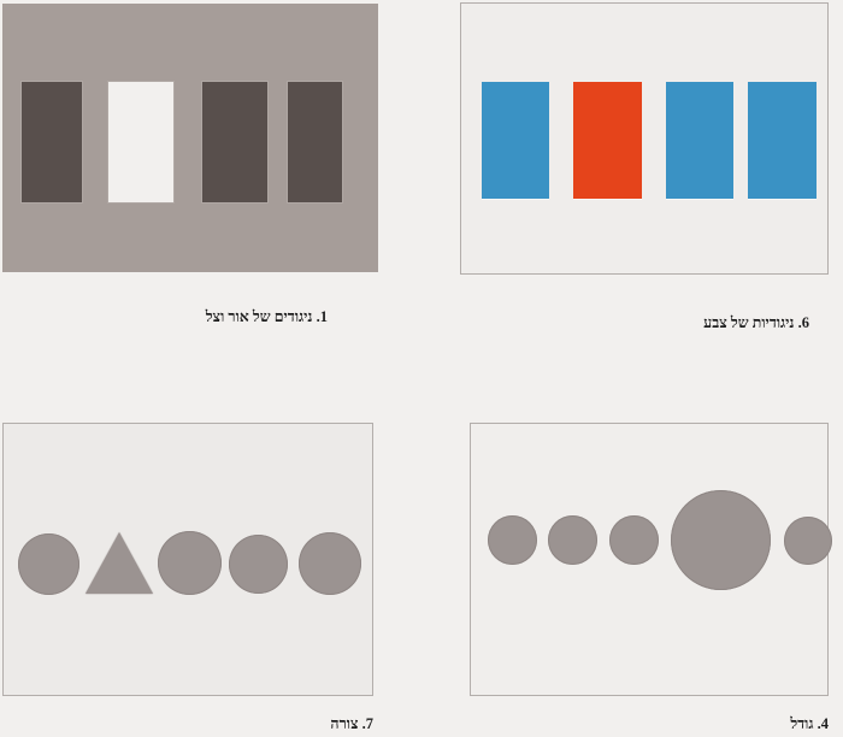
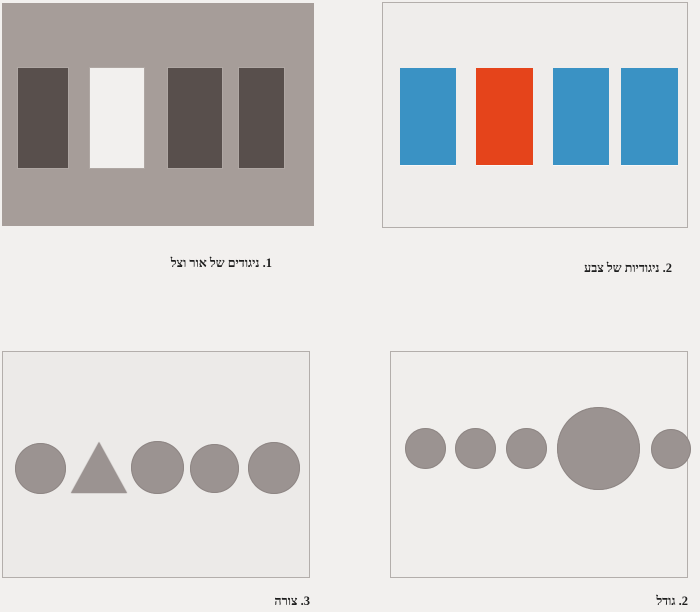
  1. ניגודים של אור וצל
- 6. ניגודיות של צבע
+ 2. ניגודיות של צבע
- 7. צורה
+ 3. צורה
- 4. גודל
+ 2. גודל
